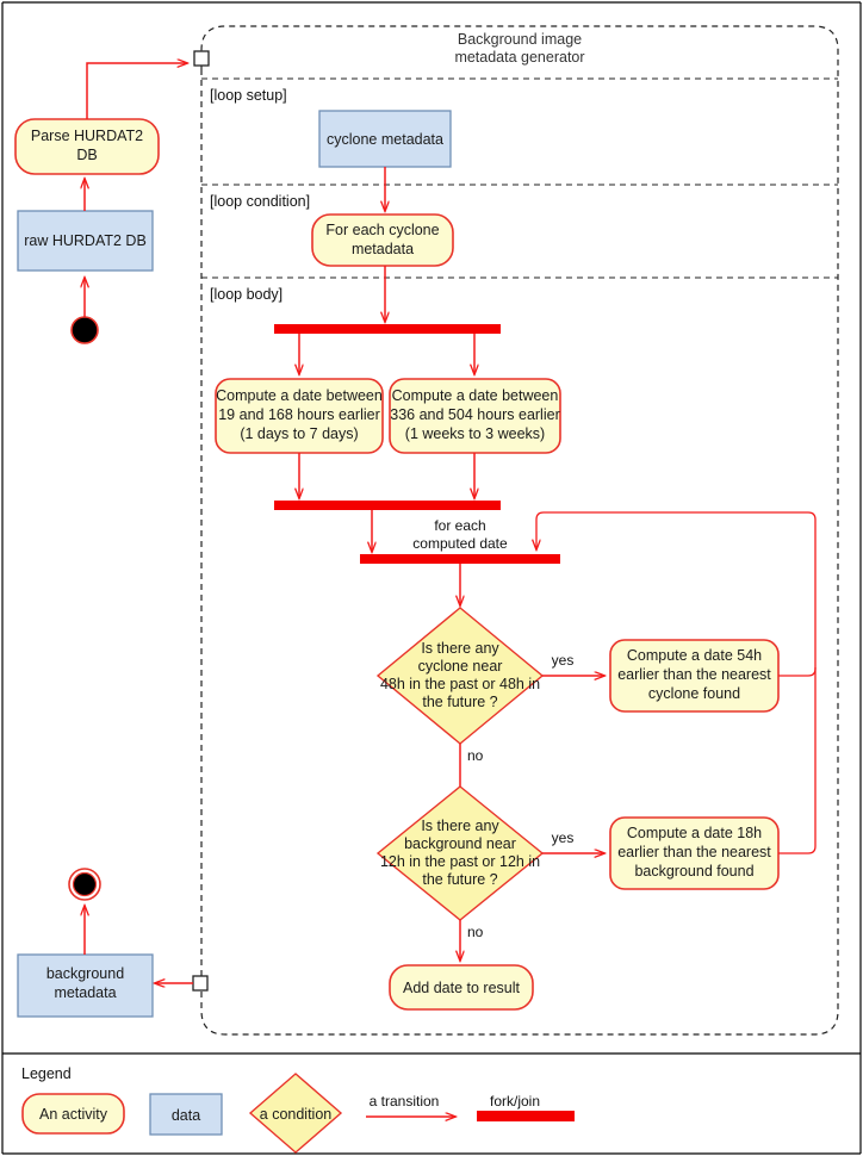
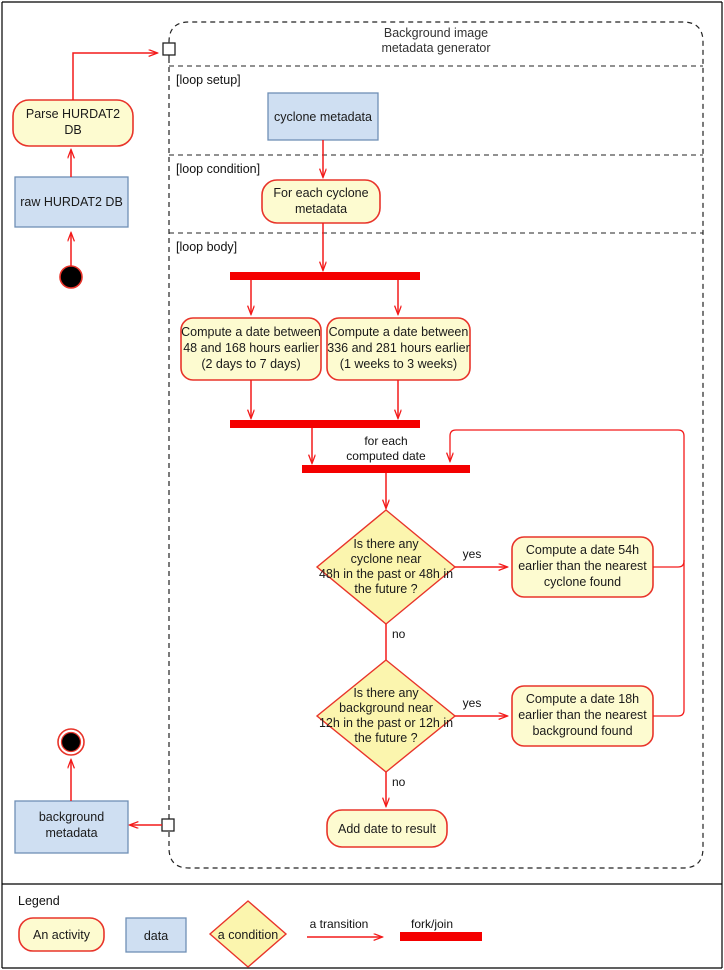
  Background image
  metadata generator
  [loop setup]
  [loop condition]
  [loop body]
  raw HURDAT2 DB
  Parse HURDAT2
  DB
  cyclone metadata
  For each cyclone
  metadata
  Compute a date between
- 19 and 168 hours earlier
+ 48 and 168 hours earlier
- (1 days to 7 days)
+ (2 days to 7 days)
  Compute a date between
- 336 and 504 hours earlier
+ 336 and 281 hours earlier
  (1 weeks to 3 weeks)
  for each
  computed date
  Is there any
  cyclone near
  48h in the past or 48h in
  the future ?
  yes
  Compute a date 54h
  earlier than the nearest
  cyclone found
  no
  Is there any
  background near
  12h in the past or 12h in
  the future ?
  yes
  Compute a date 18h
  earlier than the nearest
  background found
  no
  Add date to result
  background
  metadata
  Legend
  An activity
  data
  a condition
  a transition
  fork/join
